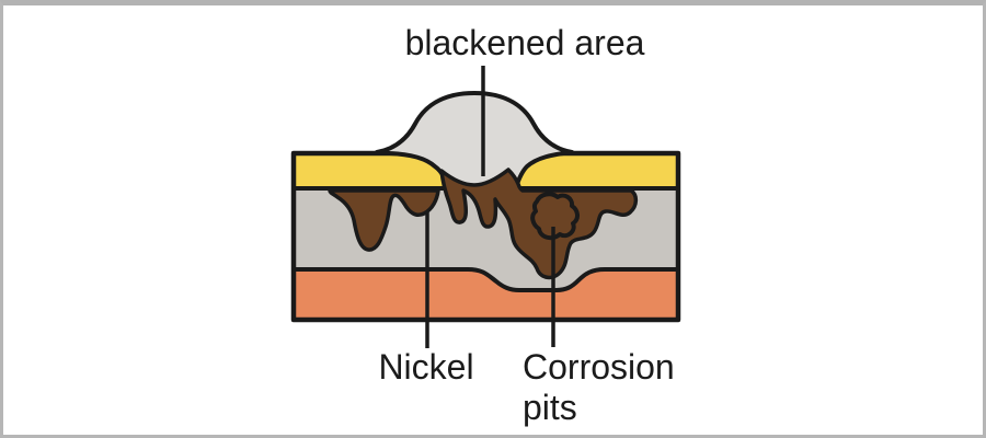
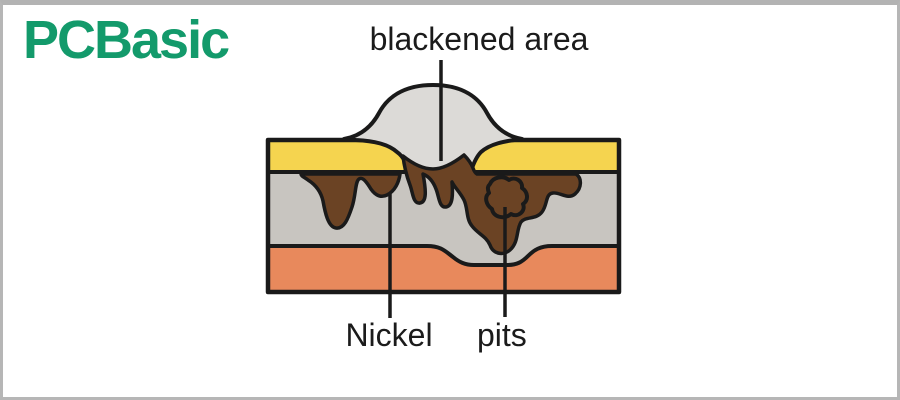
+ PCBasic
  blackened area
  Nickel
- Corrosion
  pits
